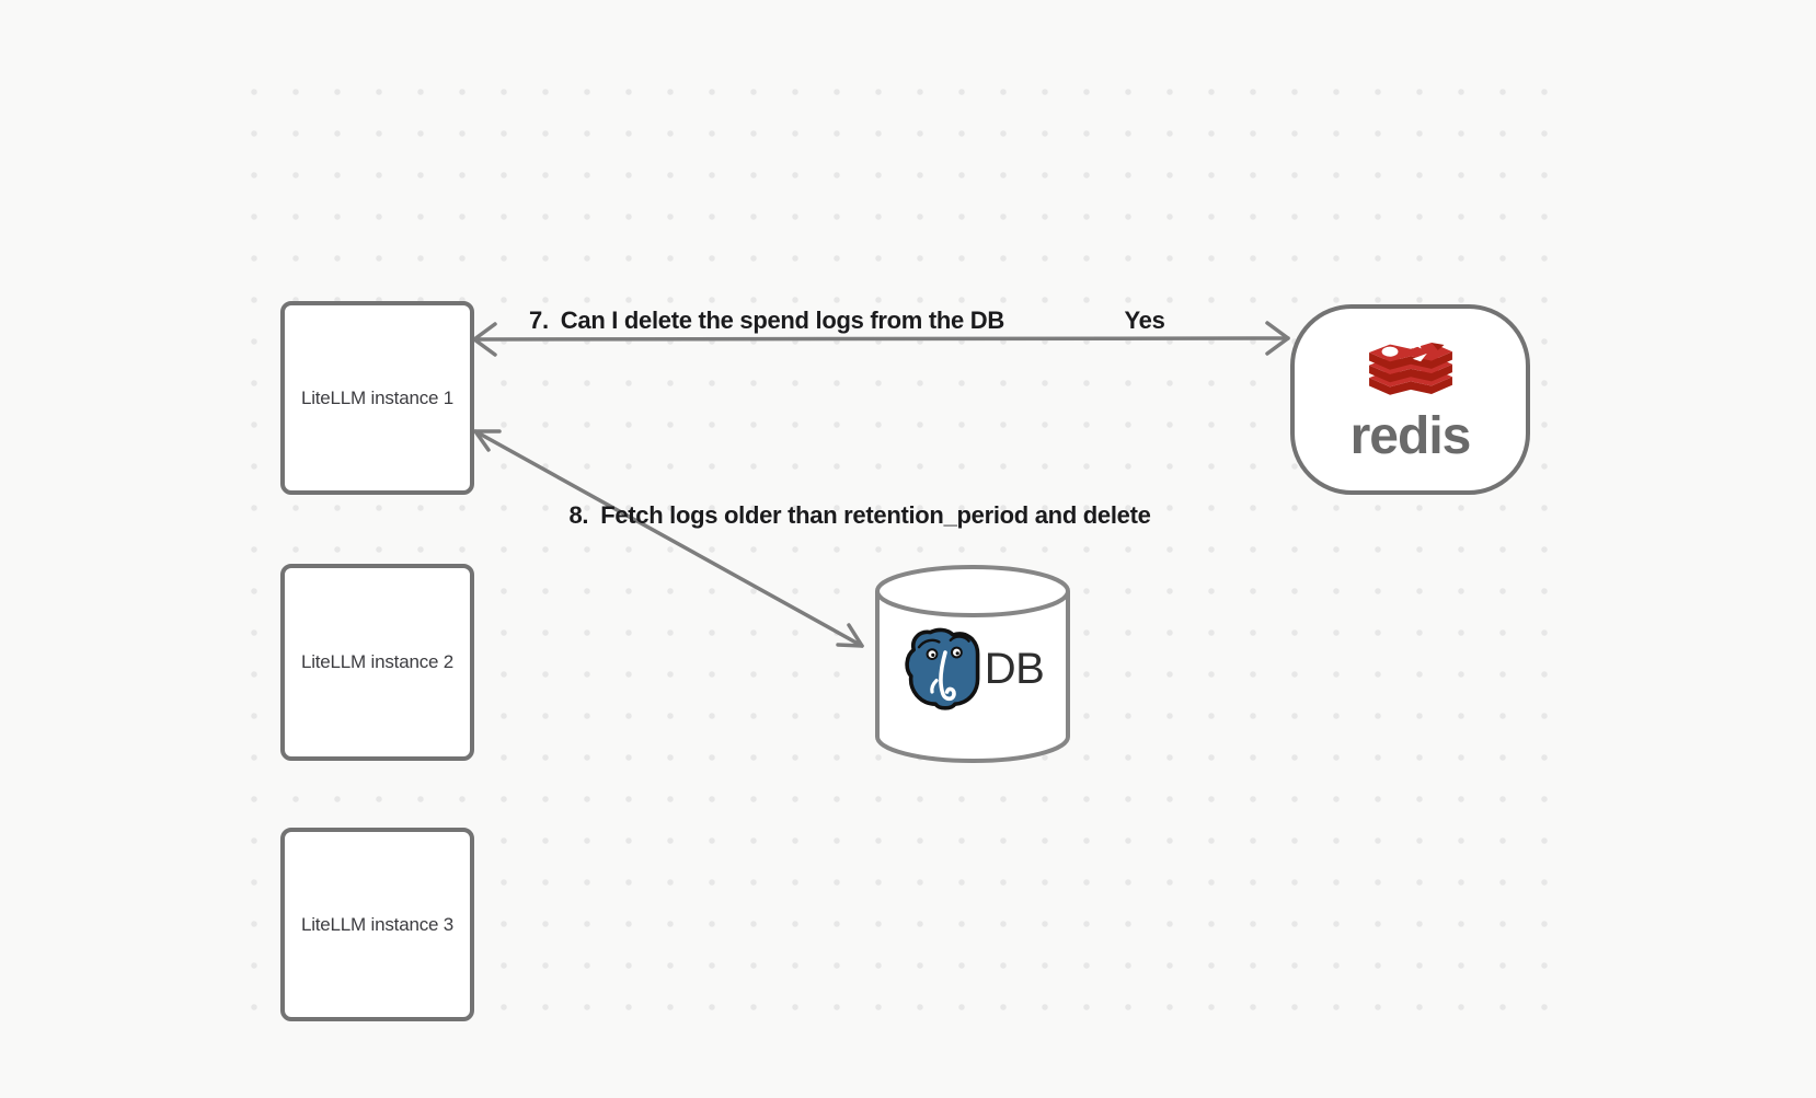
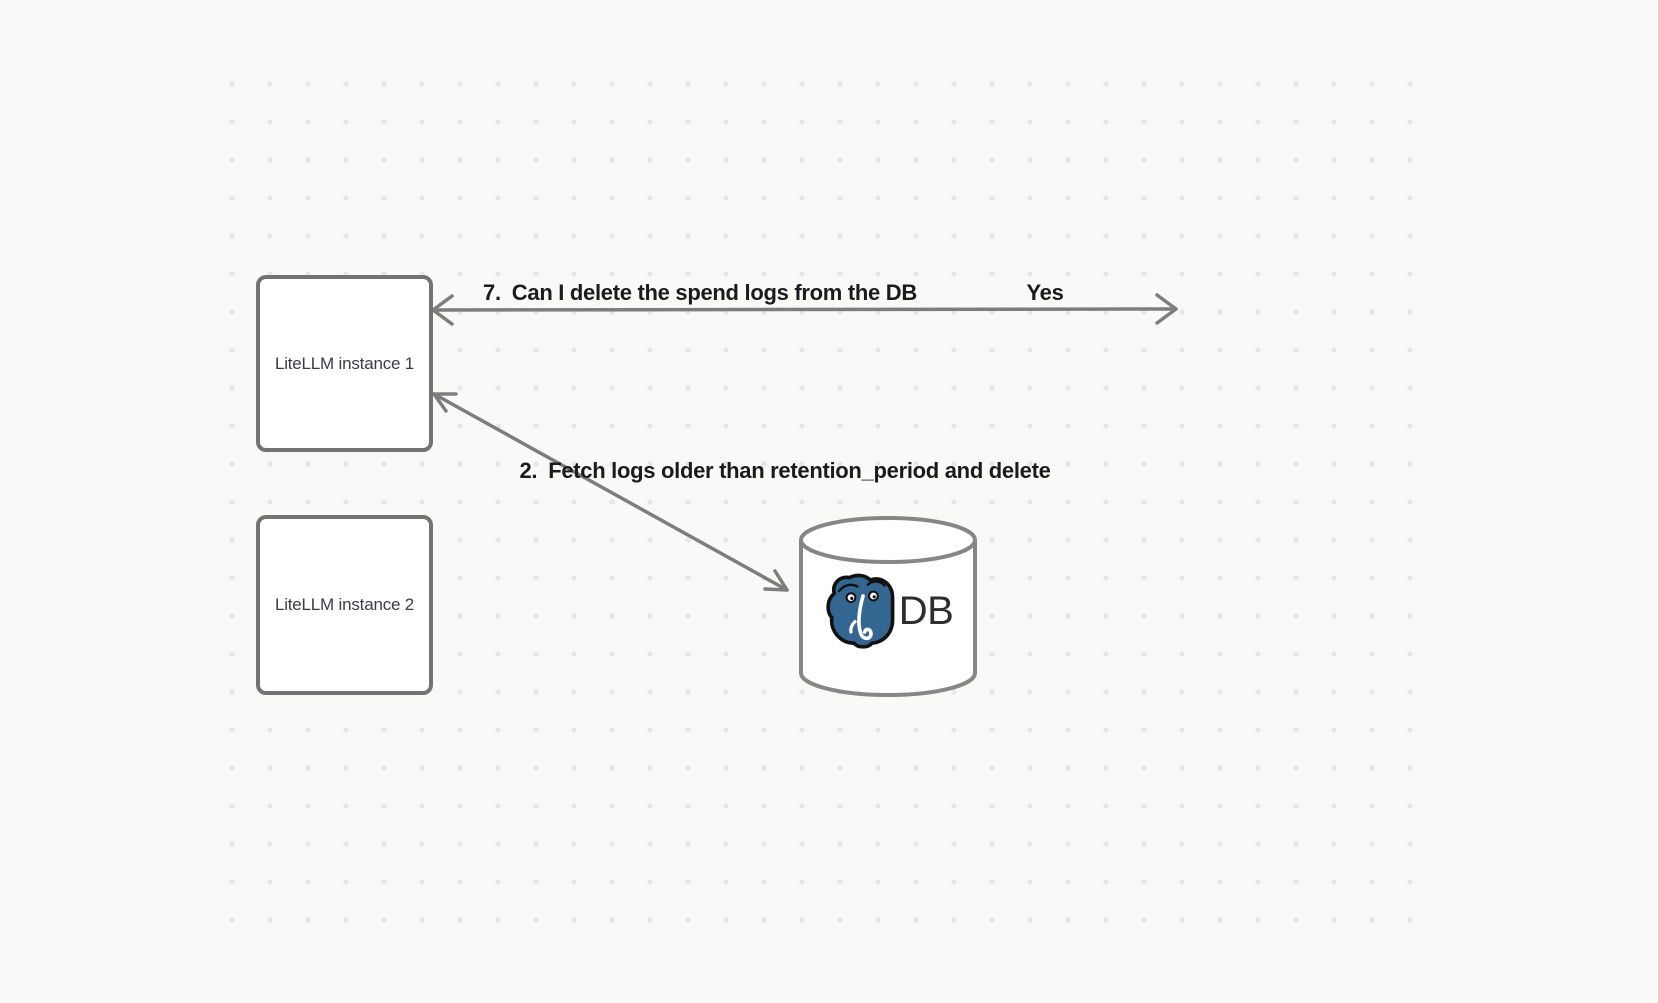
  LiteLLM instance 1
  LiteLLM instance 2
- LiteLLM instance 3
- redis
  DB
  7. Can I delete the spend logs from the DB
  Yes
- 8. Fetch logs older than retention_period and delete
+ 2. Fetch logs older than retention_period and delete
